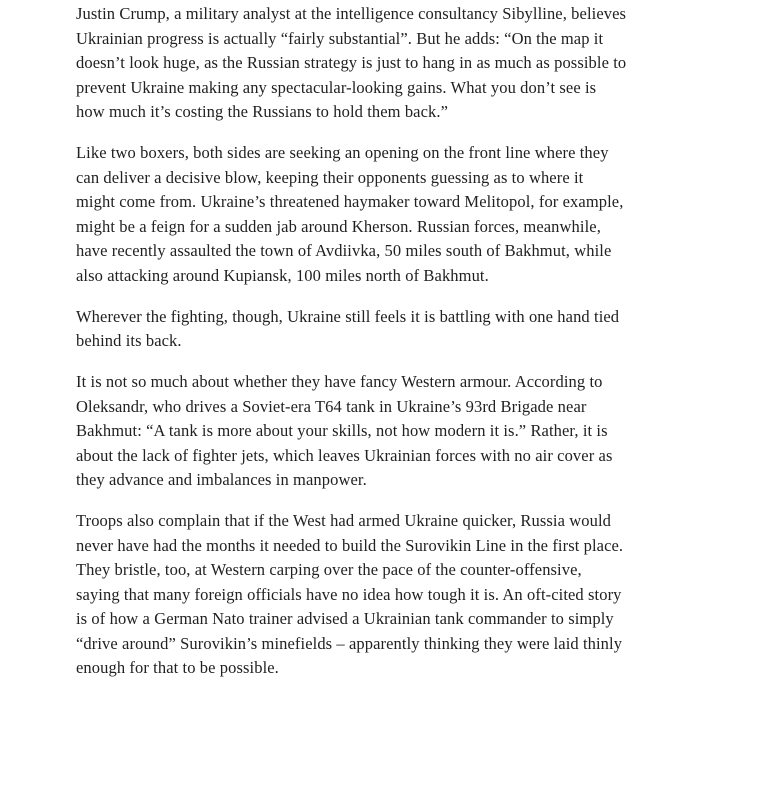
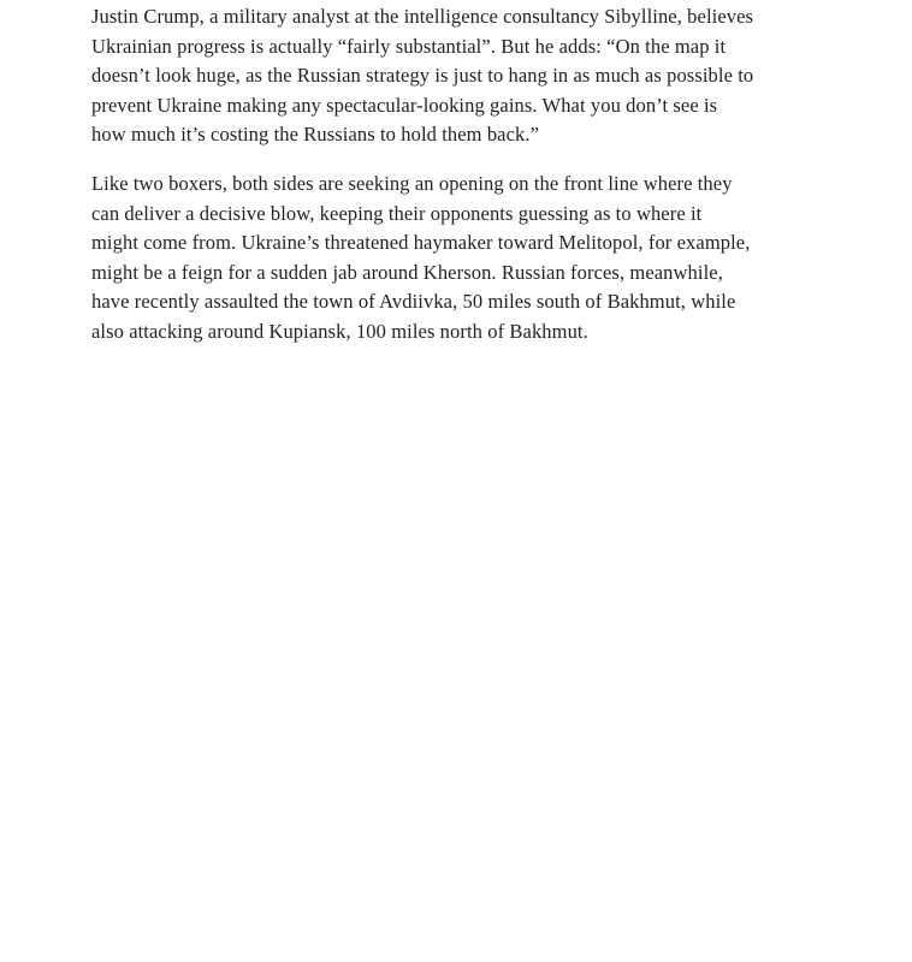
  Justin Crump, a military analyst at the intelligence consultancy Sibylline, believes
  Ukrainian progress is actually “fairly substantial”. But he adds: “On the map it
  doesn’t look huge, as the Russian strategy is just to hang in as much as possible to
  prevent Ukraine making any spectacular-looking gains. What you don’t see is
  how much it’s costing the Russians to hold them back.”
  Like two boxers, both sides are seeking an opening on the front line where they
  can deliver a decisive blow, keeping their opponents guessing as to where it
  might come from. Ukraine’s threatened haymaker toward Melitopol, for example,
  might be a feign for a sudden jab around Kherson. Russian forces, meanwhile,
  have recently assaulted the town of Avdiivka, 50 miles south of Bakhmut, while
  also attacking around Kupiansk, 100 miles north of Bakhmut.
- Wherever the fighting, though, Ukraine still feels it is battling with one hand tied
- behind its back.
- It is not so much about whether they have fancy Western armour. According to
- Oleksandr, who drives a Soviet-era T64 tank in Ukraine’s 93rd Brigade near
- Bakhmut: “A tank is more about your skills, not how modern it is.” Rather, it is
- about the lack of fighter jets, which leaves Ukrainian forces with no air cover as
- they advance and imbalances in manpower.
- Troops also complain that if the West had armed Ukraine quicker, Russia would
- never have had the months it needed to build the Surovikin Line in the first place.
- They bristle, too, at Western carping over the pace of the counter-offensive,
- saying that many foreign officials have no idea how tough it is. An oft-cited story
- is of how a German Nato trainer advised a Ukrainian tank commander to simply
- “drive around” Surovikin’s minefields – apparently thinking they were laid thinly
- enough for that to be possible.
